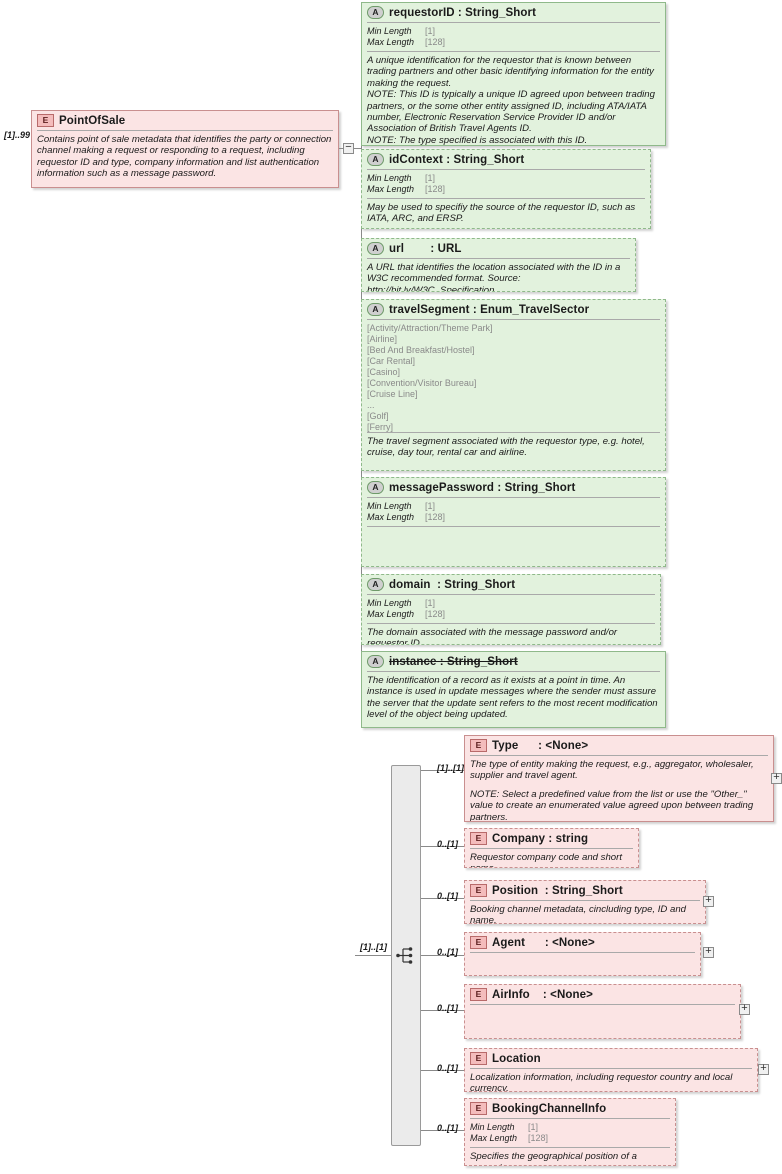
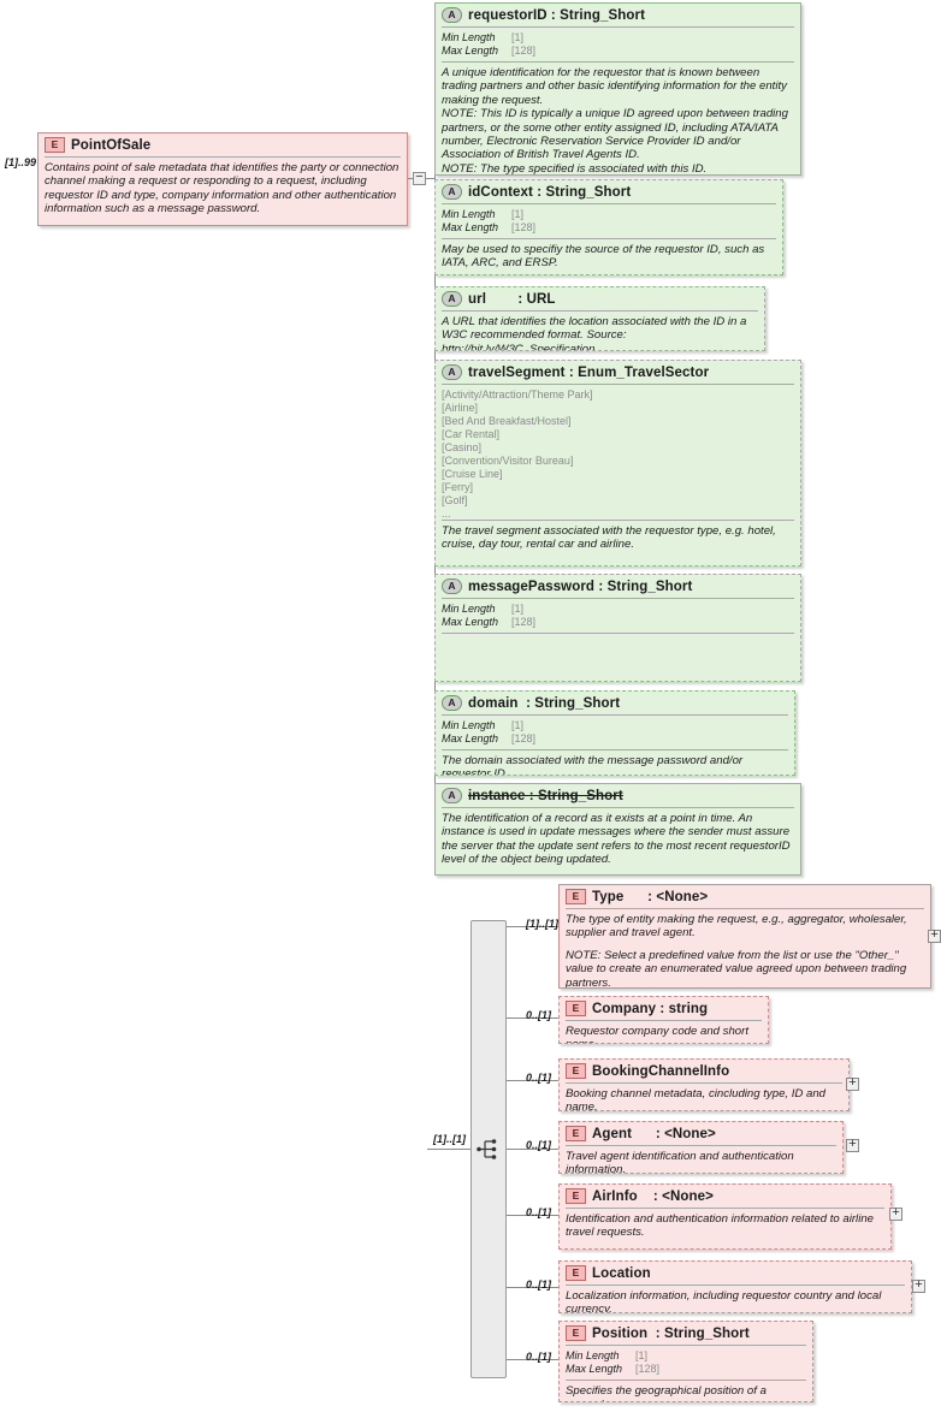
  [1]..99
  E
  PointOfSale
- Contains point of sale metadata that identifies the party or connection channel making a request or responding to a request, including requestor ID and type, company information and list authentication information such as a message password.
+ Contains point of sale metadata that identifies the party or connection channel making a request or responding to a request, including requestor ID and type, company information and other authentication information such as a message password.
  −
  A
  requestorID : String_Short
  Min Length
  [1]
  Max Length
  [128]
  A unique identification for the requestor that is known between trading partners and other basic identifying information for the entity making the request.
  NOTE: This ID is typically a unique ID agreed upon between trading partners, or the some other entity assigned ID, including ATA/IATA number, Electronic Reservation Service Provider ID and/or Association of British Travel Agents ID.
  NOTE: The type specified is associated with this ID.
  A
  idContext : String_Short
  Min Length
  [1]
  Max Length
  [128]
  May be used to specifiy the source of the requestor ID, such as IATA, ARC, and ERSP.
  A
  url : URL
  A URL that identifies the location associated with the ID in a W3C recommended format. Source: http://bit.ly/W3C_Specification
  A
  travelSegment : Enum_TravelSector
  [Activity/Attraction/Theme Park]
  [Airline]
  [Bed And Breakfast/Hostel]
  [Car Rental]
  [Casino]
  [Convention/Visitor Bureau]
  [Cruise Line]
- ...
+ [Ferry]
  [Golf]
- [Ferry]
+ ...
  The travel segment associated with the requestor type, e.g. hotel, cruise, day tour, rental car and airline.
  A
  messagePassword : String_Short
  Min Length
  [1]
  Max Length
  [128]
  A
  domain : String_Short
  Min Length
  [1]
  Max Length
  [128]
  The domain associated with the message password and/or requestor ID.
  A
  instance : String_Short
- The identification of a record as it exists at a point in time. An instance is used in update messages where the sender must assure the server that the update sent refers to the most recent modification level of the object being updated.
+ The identification of a record as it exists at a point in time. An instance is used in update messages where the sender must assure the server that the update sent refers to the most recent requestorID level of the object being updated.
  [1]..[1]
  [1]..[1]
  E
  Type : <None>
  The type of entity making the request, e.g., aggregator, wholesaler, supplier and travel agent.
  NOTE: Select a predefined value from the list or use the "Other_" value to create an enumerated value agreed upon between trading partners.
  +
  0..[1]
  E
  Company : string
  Requestor company code and short
  0..[1]
  E
- Position : String_Short
+ BookingChannelInfo
  Booking channel metadata, cincluding type, ID and name.
  +
  0..[1]
  E
  Agent : <None>
+ Travel agent identification and authentication information.
  +
  0..[1]
  E
  AirInfo : <None>
+ Identification and authentication information related to airline travel requests.
  +
  0..[1]
  E
  Location
  Localization information, including requestor country and local currency.
  +
  0..[1]
  E
- BookingChannelInfo
+ Position : String_Short
  Min Length
  [1]
  Max Length
  [128]
  Specifies the geographical position of a
